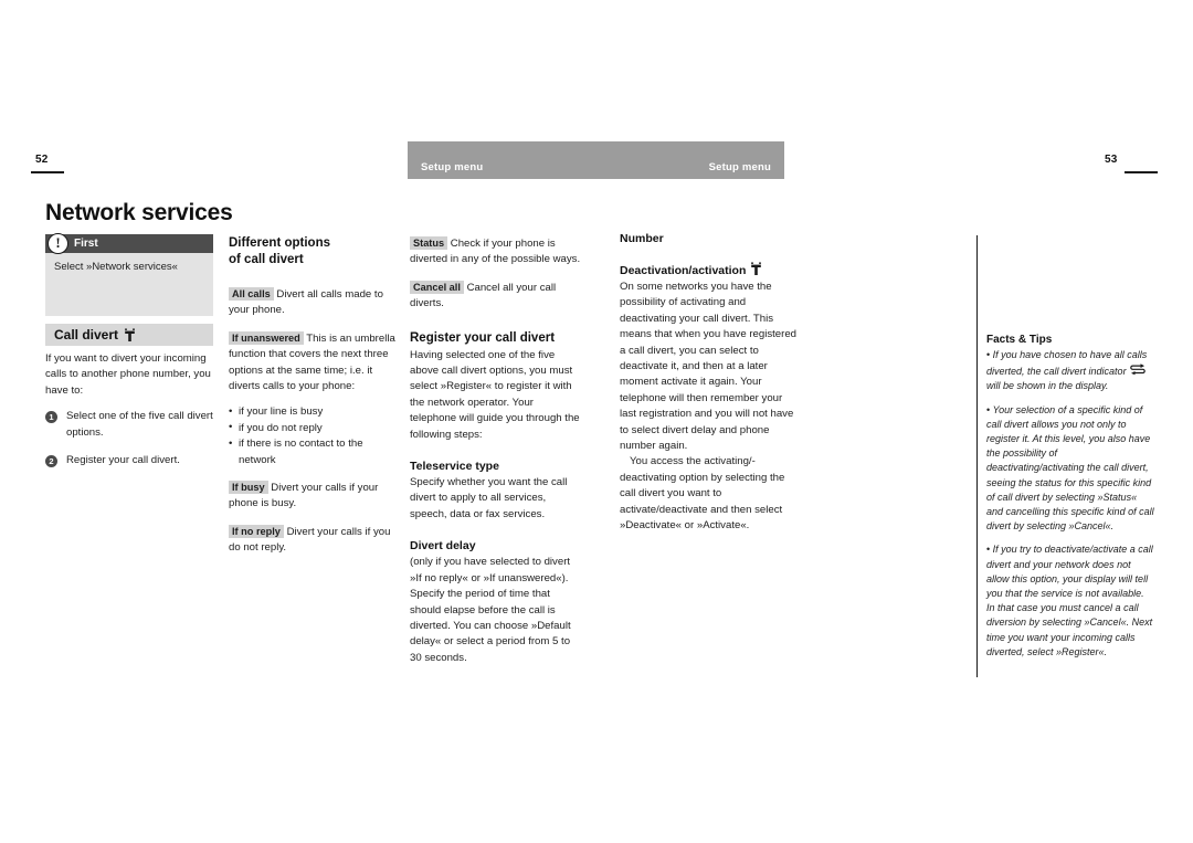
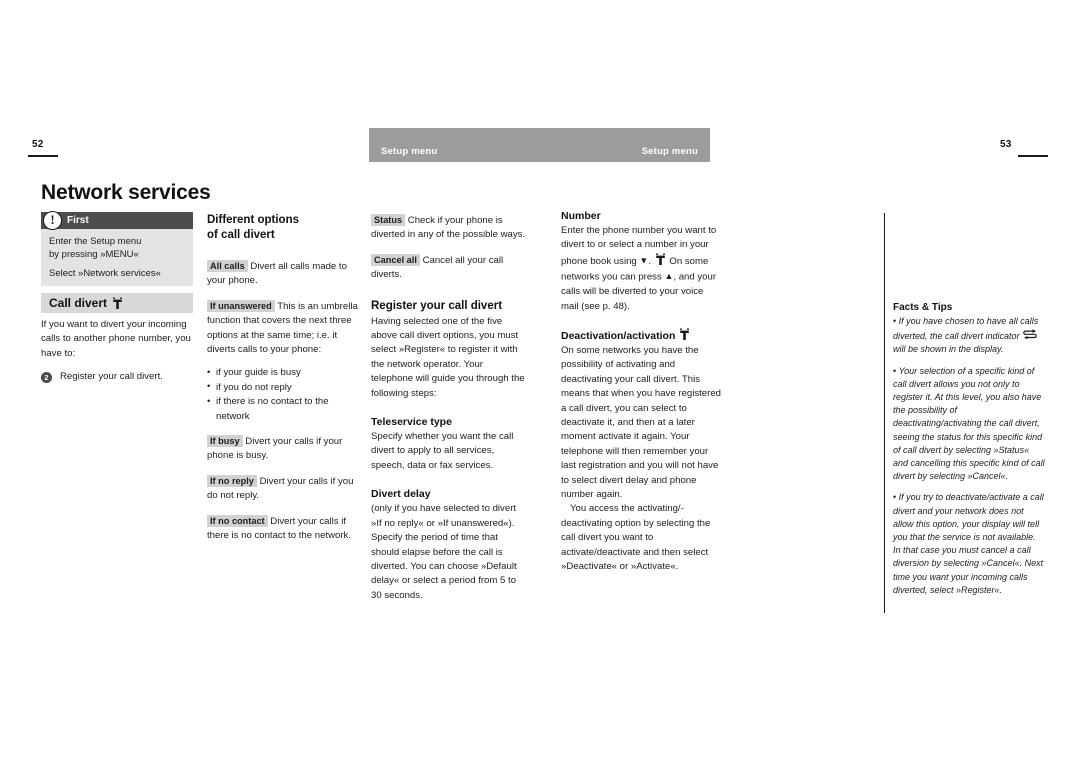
  52
  53
  Setup menu
  Setup menu
  Network services
  !
  First
+ Enter the Setup menu
+ by pressing »MENU«
  Select »Network services«
  Call divert
  If you want to divert your incoming calls to another phone number, you have to:
- 1
- Select one of the five call divert options.
  2
  Register your call divert.
  Different options
  of call divert
  All calls Divert all calls made to your phone.
  If unanswered This is an umbrella function that covers the next three options at the same time; i.e. it diverts calls to your phone:
- if your line is busy
+ if your guide is busy
  if you do not reply
  if there is no contact to the network
  If busy Divert your calls if your phone is busy.
  If no reply Divert your calls if you do not reply.
+ If no contact Divert your calls if there is no contact to the network.
  Status Check if your phone is diverted in any of the possible ways.
  Cancel all Cancel all your call diverts.
  Register your call divert
  Having selected one of the five above call divert options, you must select »Register« to register it with the network operator. Your telephone will guide you through the following steps:
  Teleservice type
  Specify whether you want the call divert to apply to all services, speech, data or fax services.
  Divert delay
  (only if you have selected to divert »If no reply« or »If unanswered«). Specify the period of time that should elapse before the call is diverted. You can choose »Default delay« or select a period from 5 to 30 seconds.
  Number
+ Enter the phone number you want to divert to or select a number in your phone book using ▼. On some networks you can press ▲, and your calls will be diverted to your voice mail (see p. 48).
  Deactivation/activation
  On some networks you have the possibility of activating and deactivating your call divert. This means that when you have registered a call divert, you can select to deactivate it, and then at a later moment activate it again. Your telephone will then remember your last registration and you will not have to select divert delay and phone number again.
  You access the activating/-deactivating option by selecting the call divert you want to activate/deactivate and then select »Deactivate« or »Activate«.
  Facts & Tips
  If you have chosen to have all calls diverted, the call divert indicator will be shown in the display.
  Your selection of a specific kind of call divert allows you not only to register it. At this level, you also have the possibility of deactivating/activating the call divert, seeing the status for this specific kind of call divert by selecting »Status« and cancelling this specific kind of call divert by selecting »Cancel«.
  If you try to deactivate/activate a call divert and your network does not allow this option, your display will tell you that the service is not available. In that case you must cancel a call diversion by selecting »Cancel«. Next time you want your incoming calls diverted, select »Register«.
